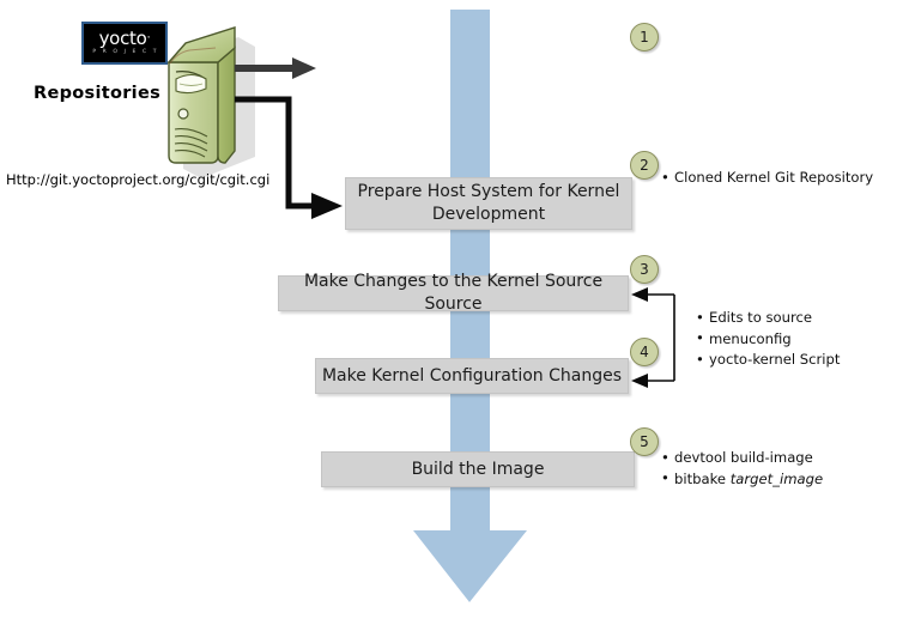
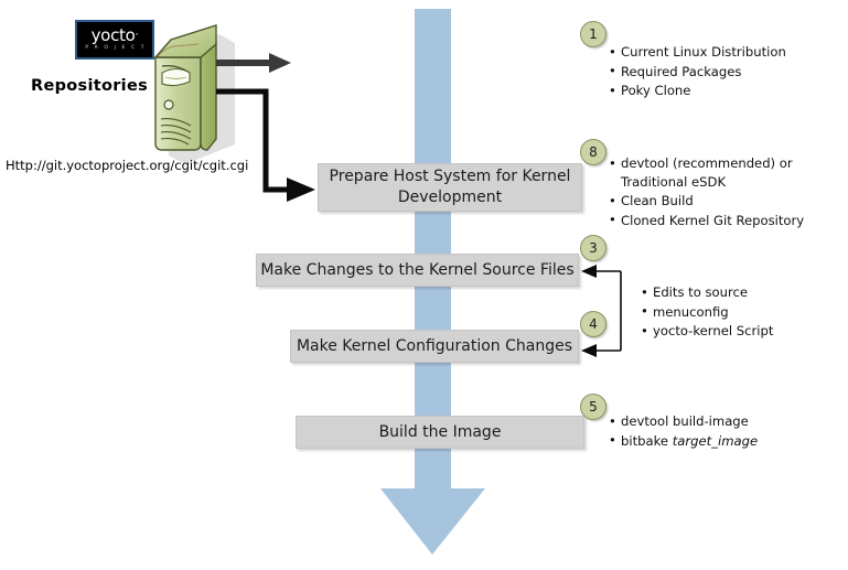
  yocto·
  Repositories
  Http://git.yoctoproject.org/cgit/cgit.cgi
  Prepare Host System for Kernel Development
- Make Changes to the Kernel Source Source
+ Make Changes to the Kernel Source Files
  Make Kernel Configuration Changes
  Build the Image
  1
- 2
+ 8
  3
  4
  5
+ Current Linux Distribution
+ Required Packages
+ Poky Clone
+ devtool (recommended) or Traditional eSDK
+ Clean Build
  Cloned Kernel Git Repository
  Edits to source
  menuconfig
  yocto-kernel Script
  devtool build-image
  bitbake target_image
